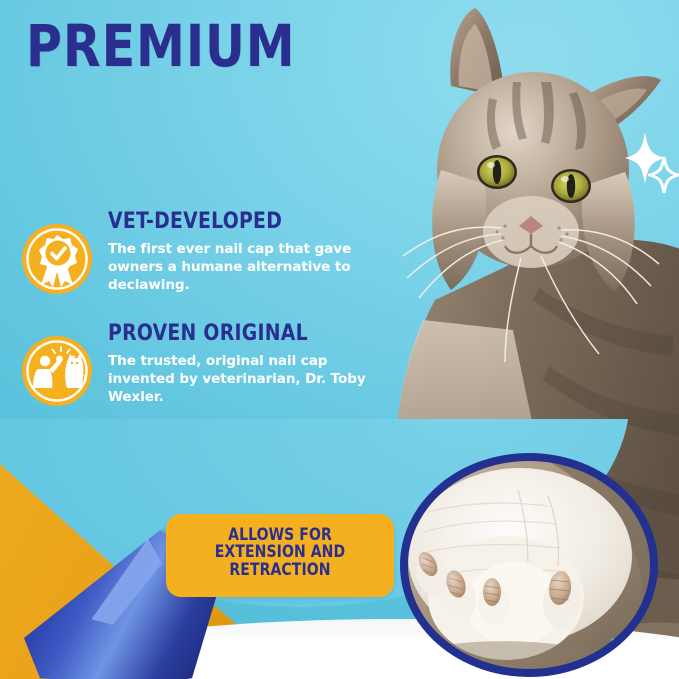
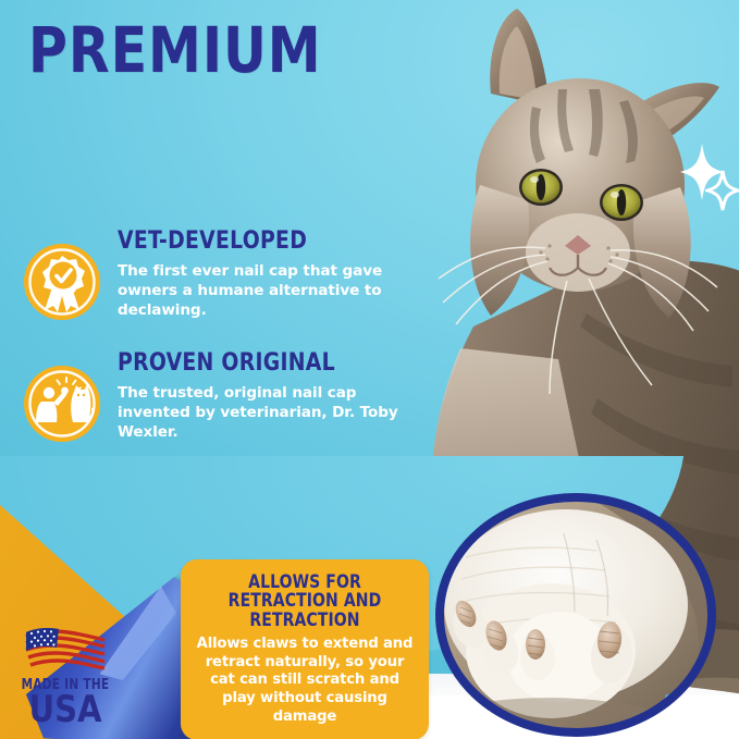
  PREMIUM
  VET-DEVELOPED
  The first ever nail cap that gave owners a humane alternative to declawing.
  PROVEN ORIGINAL
  The trusted, original nail cap invented by veterinarian, Dr. Toby Wexler.
- ALLOWS FOR EXTENSION AND RETRACTION
+ ALLOWS FOR RETRACTION AND RETRACTION
+ Allows claws to extend and retract naturally, so your cat can still scratch and play without causing damage
+ MADE IN THE
+ USA
